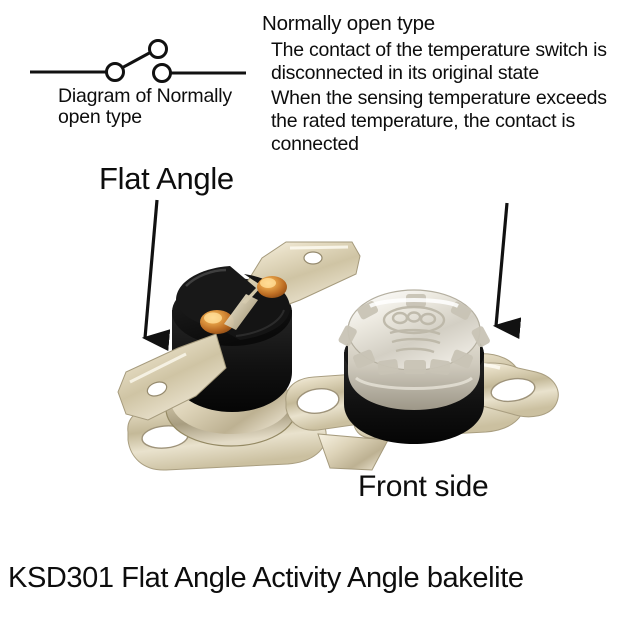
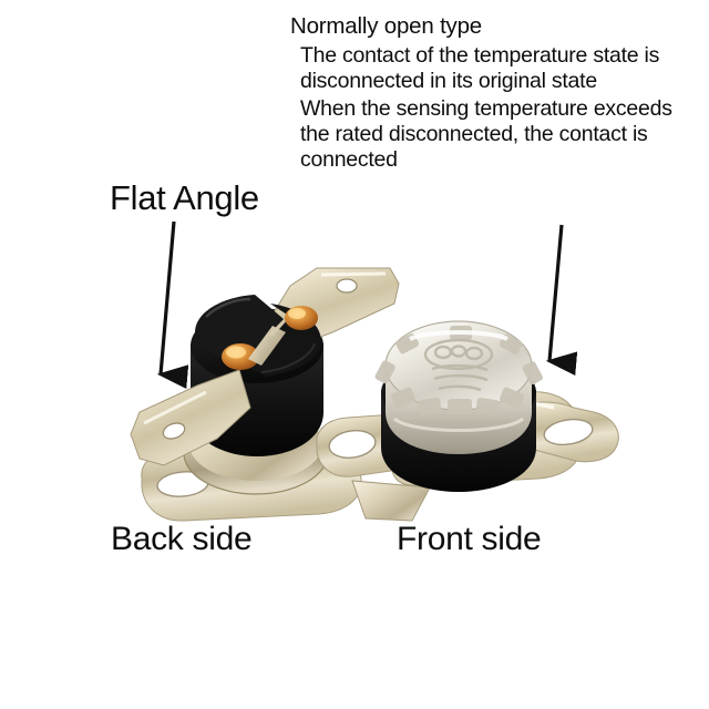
- Diagram of Normally open type
  Normally open type
- The contact of the temperature switch is disconnected in its original state
+ The contact of the temperature state is disconnected in its original state
- When the sensing temperature exceeds the rated temperature, the contact is connected
+ When the sensing temperature exceeds the rated disconnected, the contact is connected
  Flat Angle
+ Back side
  Front side
- KSD301 Flat Angle Activity Angle bakelite
